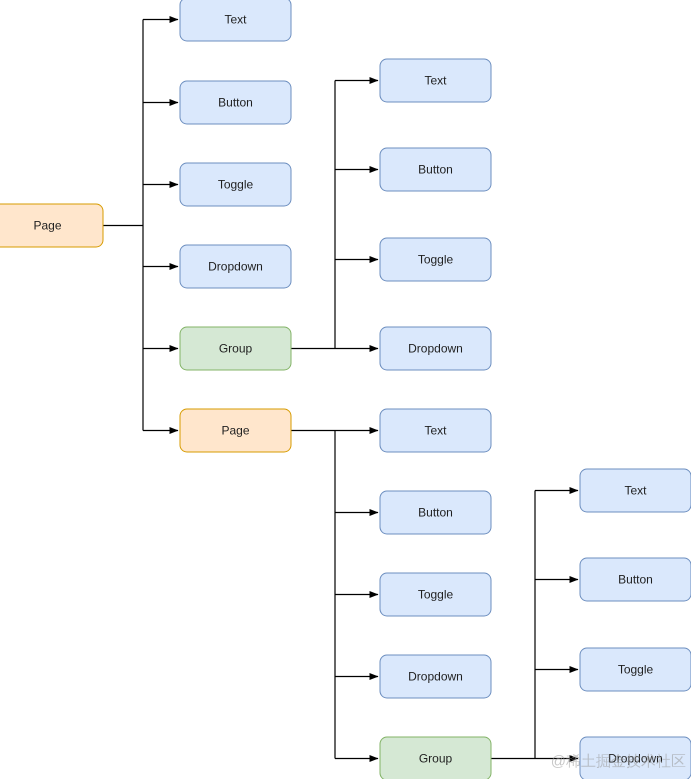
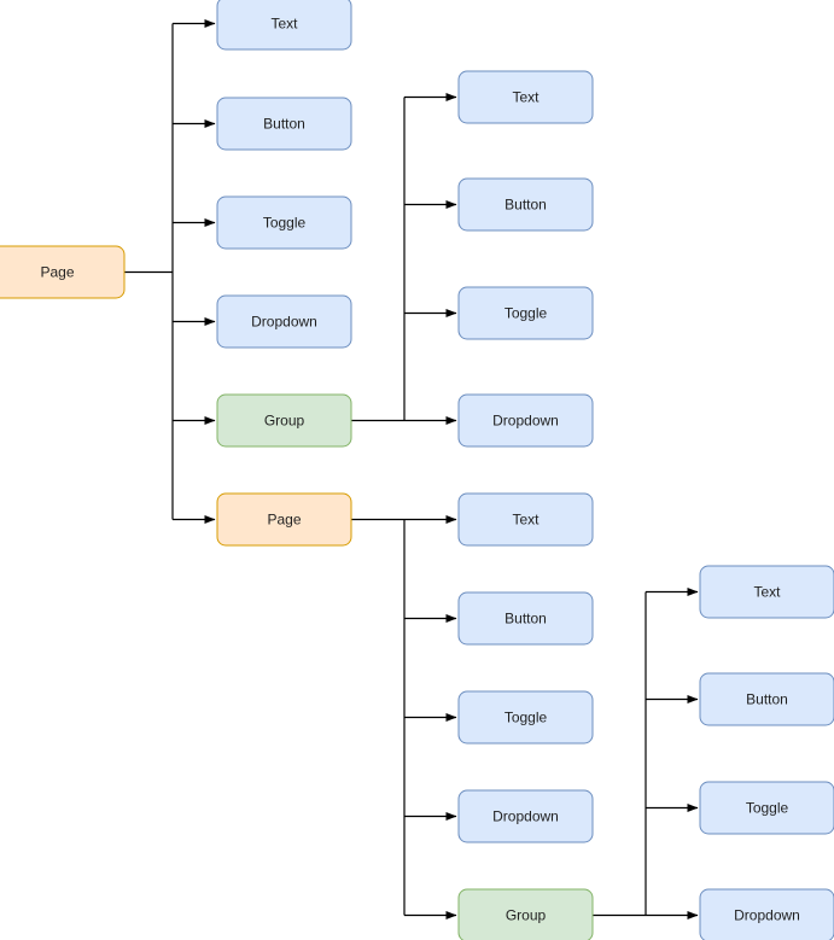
  Page
  Text
  Button
  Toggle
  Dropdown
  Group
  Page
  Text
  Button
  Toggle
  Dropdown
  Text
  Button
  Toggle
  Dropdown
  Group
  Text
  Button
  Toggle
  Dropdown
- @稀土掘金技术社区
